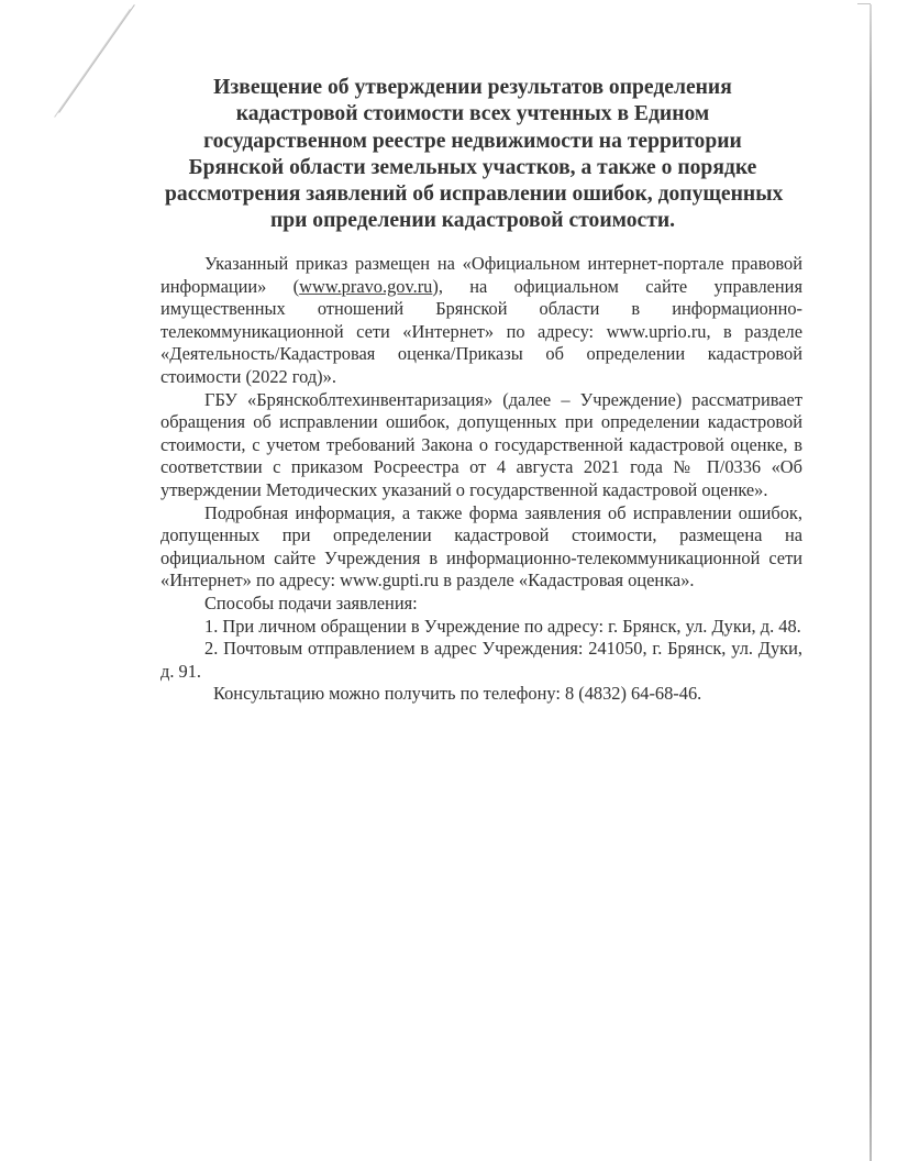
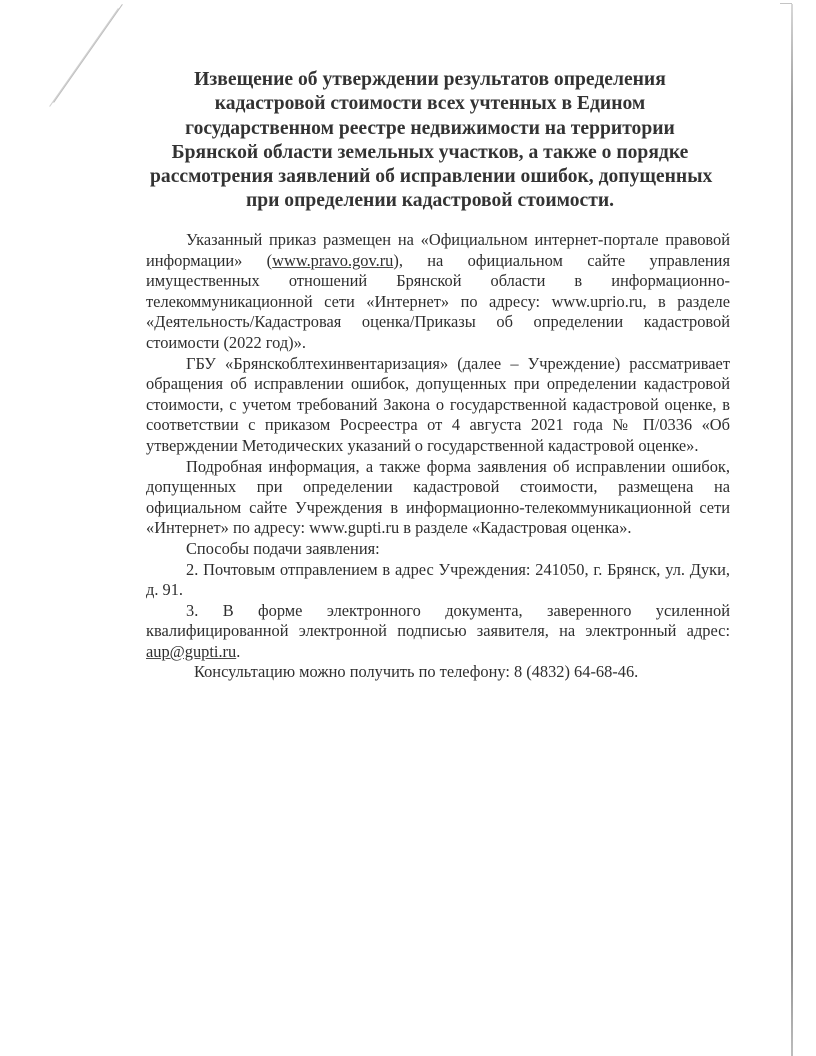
  Извещение об утверждении результатов определения
  кадастровой стоимости всех учтенных в Едином
  государственном реестре недвижимости на территории
  Брянской области земельных участков, а также о порядке
  рассмотрения заявлений об исправлении ошибок, допущенных
  при определении кадастровой стоимости.
  Указанный приказ размещен на «Официальном интернет-портале правовой информации» (www.pravo.gov.ru), на официальном сайте управления имущественных отношений Брянской области в информационно-телекоммуникационной сети «Интернет» по адресу: www.uprio.ru, в разделе «Деятельность/Кадастровая оценка/Приказы об определении кадастровой стоимости (2022 год)».
  ГБУ «Брянскоблтехинвентаризация» (далее – Учреждение) рассматривает обращения об исправлении ошибок, допущенных при определении кадастровой стоимости, с учетом требований Закона о государственной кадастровой оценке, в соответствии с приказом Росреестра от 4 августа 2021 года № П/0336 «Об утверждении Методических указаний о государственной кадастровой оценке».
  Подробная информация, а также форма заявления об исправлении ошибок, допущенных при определении кадастровой стоимости, размещена на официальном сайте Учреждения в информационно-телекоммуникационной сети «Интернет» по адресу: www.gupti.ru в разделе «Кадастровая оценка».
  Способы подачи заявления:
- 1. При личном обращении в Учреждение по адресу: г. Брянск, ул. Дуки, д. 48.
  2. Почтовым отправлением в адрес Учреждения: 241050, г. Брянск, ул. Дуки, д. 91.
+ 3. В форме электронного документа, заверенного усиленной квалифицированной электронной подписью заявителя, на электронный адрес: aup@gupti.ru.
  Консультацию можно получить по телефону: 8 (4832) 64-68-46.
